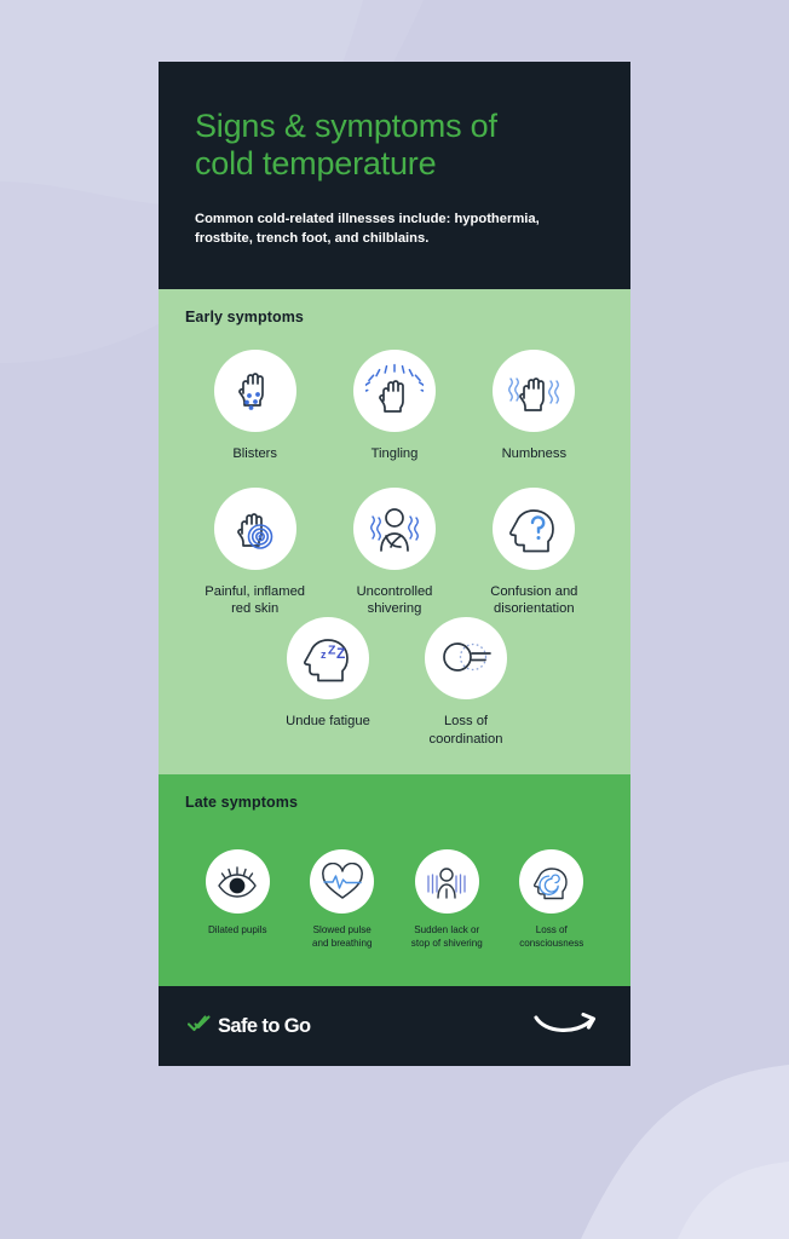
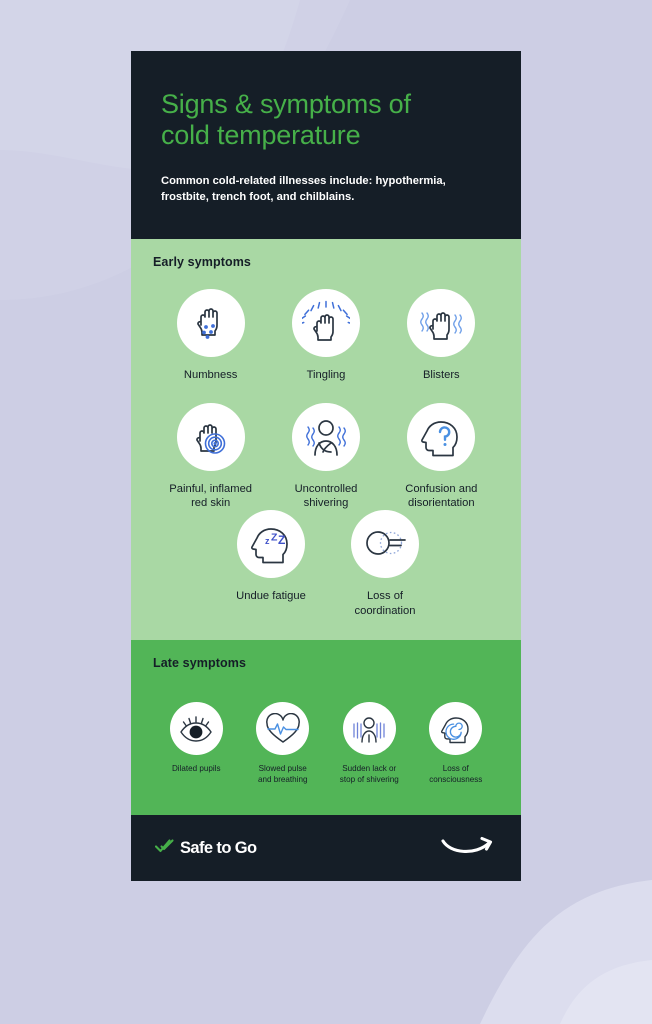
  Signs & symptoms of
  cold temperature
  Common cold-related illnesses include: hypothermia,
  frostbite, trench foot, and chilblains.
  Early symptoms
- Blisters
+ Numbness
  Tingling
- Numbness
+ Blisters
  Painful, inflamed
  red skin
  Uncontrolled
  shivering
  Confusion and
  disorientation
  z
  Z
  Z
  Undue fatigue
  Loss of
  coordination
  Late symptoms
  Dilated pupils
  Slowed pulse
  and breathing
  Sudden lack or
  stop of shivering
  Loss of
  consciousness
  Safe to Go
